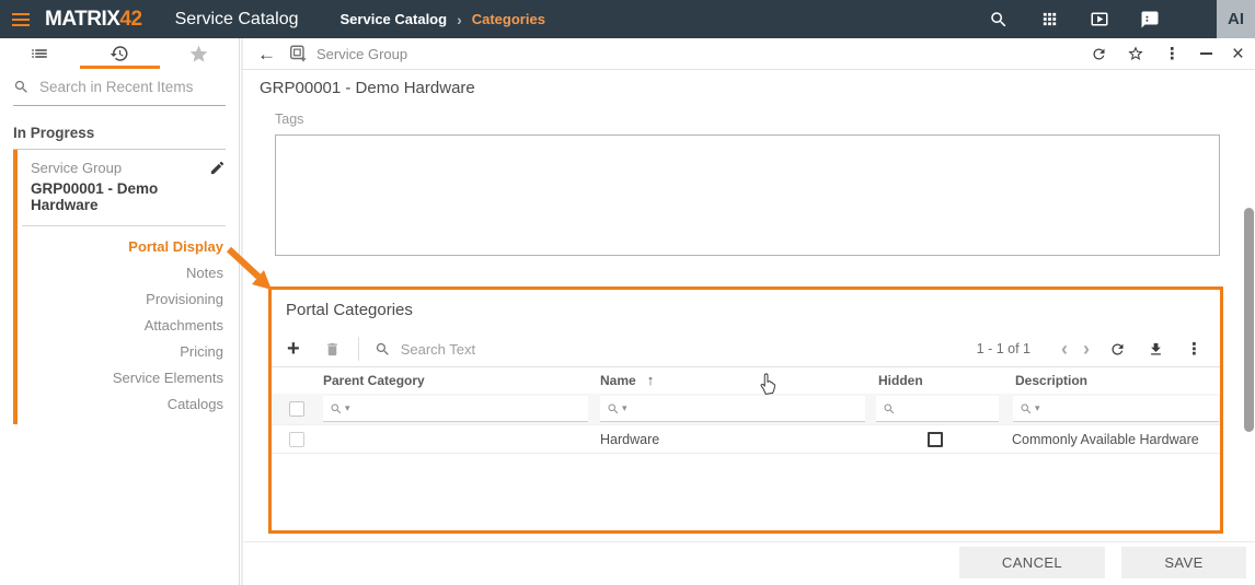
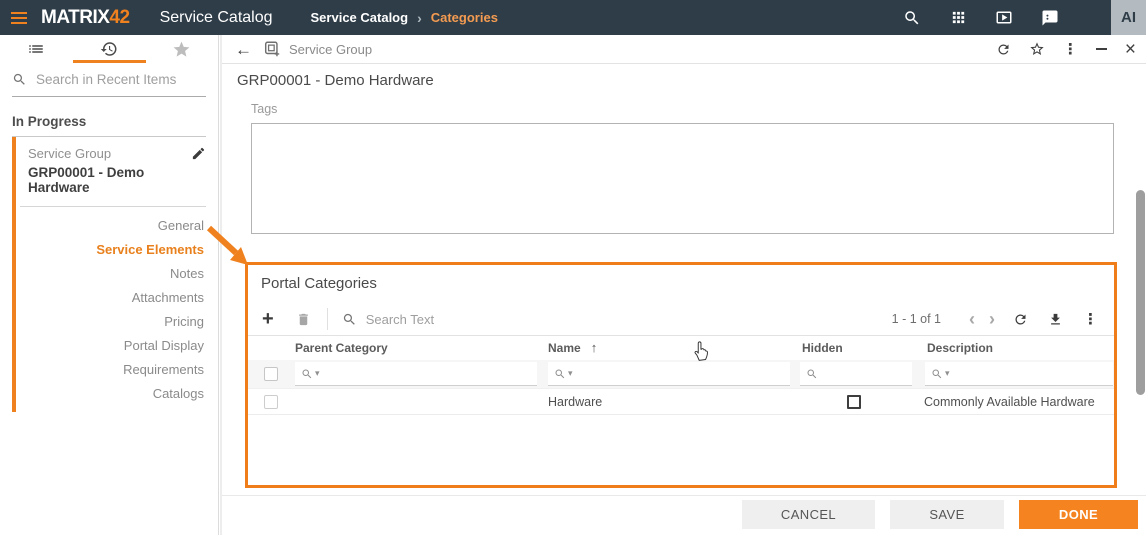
  MATRIX42
  Service Catalog
  Service Catalog
  ›
  Categories
  AI
  Search in Recent Items
  In Progress
  Service Group
  GRP00001 - Demo Hardware
+ General
- Portal Display
+ Service Elements
  Notes
- Provisioning
  Attachments
  Pricing
- Service Elements
+ Portal Display
+ Requirements
  Catalogs
  ←
  Service Group
  ⋮
  ×
  GRP00001 - Demo Hardware
  Tags
  Portal Categories
  +
  Search Text
  1 - 1 of 1
  ‹
  ›
  ⋮
  Parent Category
  Name ↑
  Hidden
  Description
  ▾
  ▾
  ▾
  Hardware
  Commonly Available Hardware
  CANCEL
  SAVE
+ DONE
